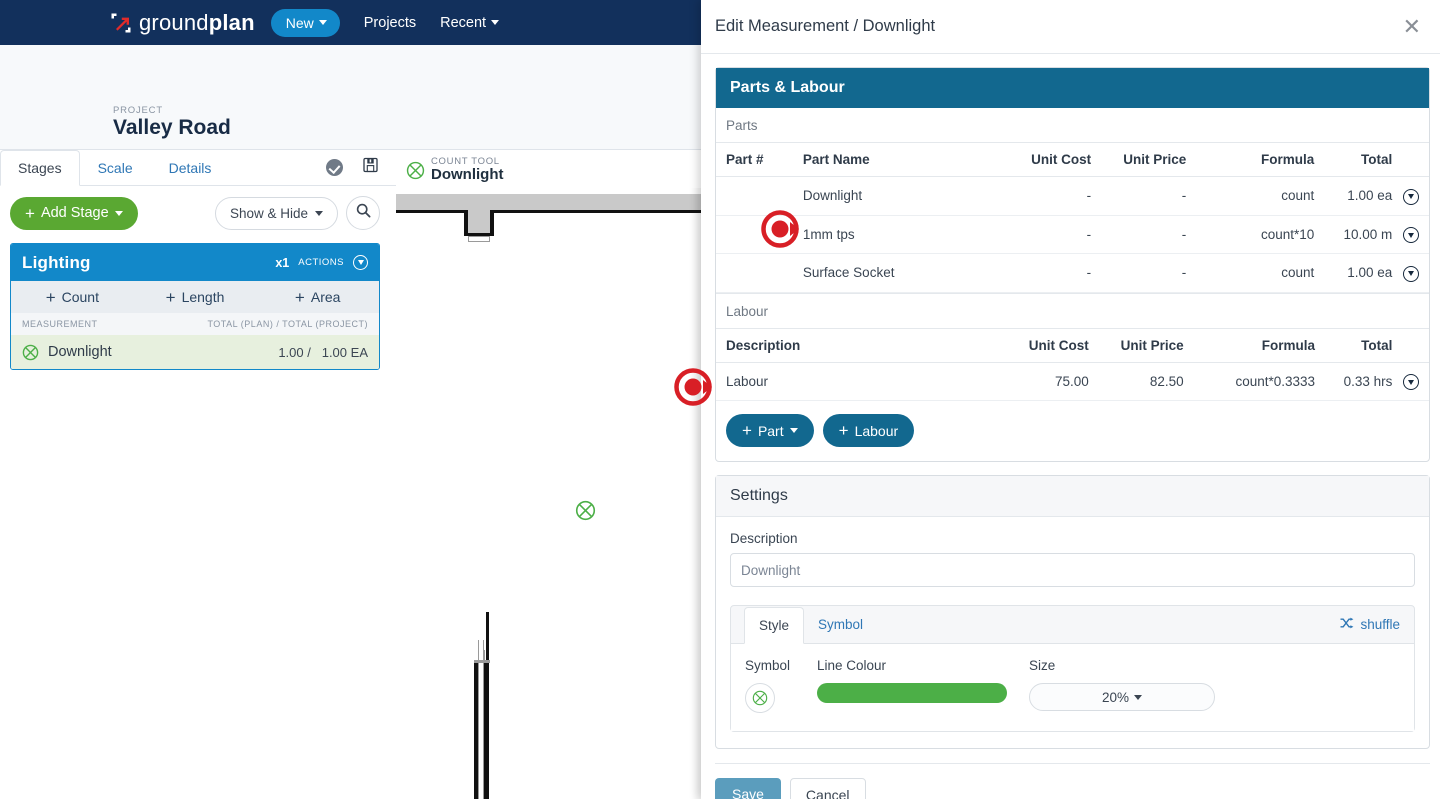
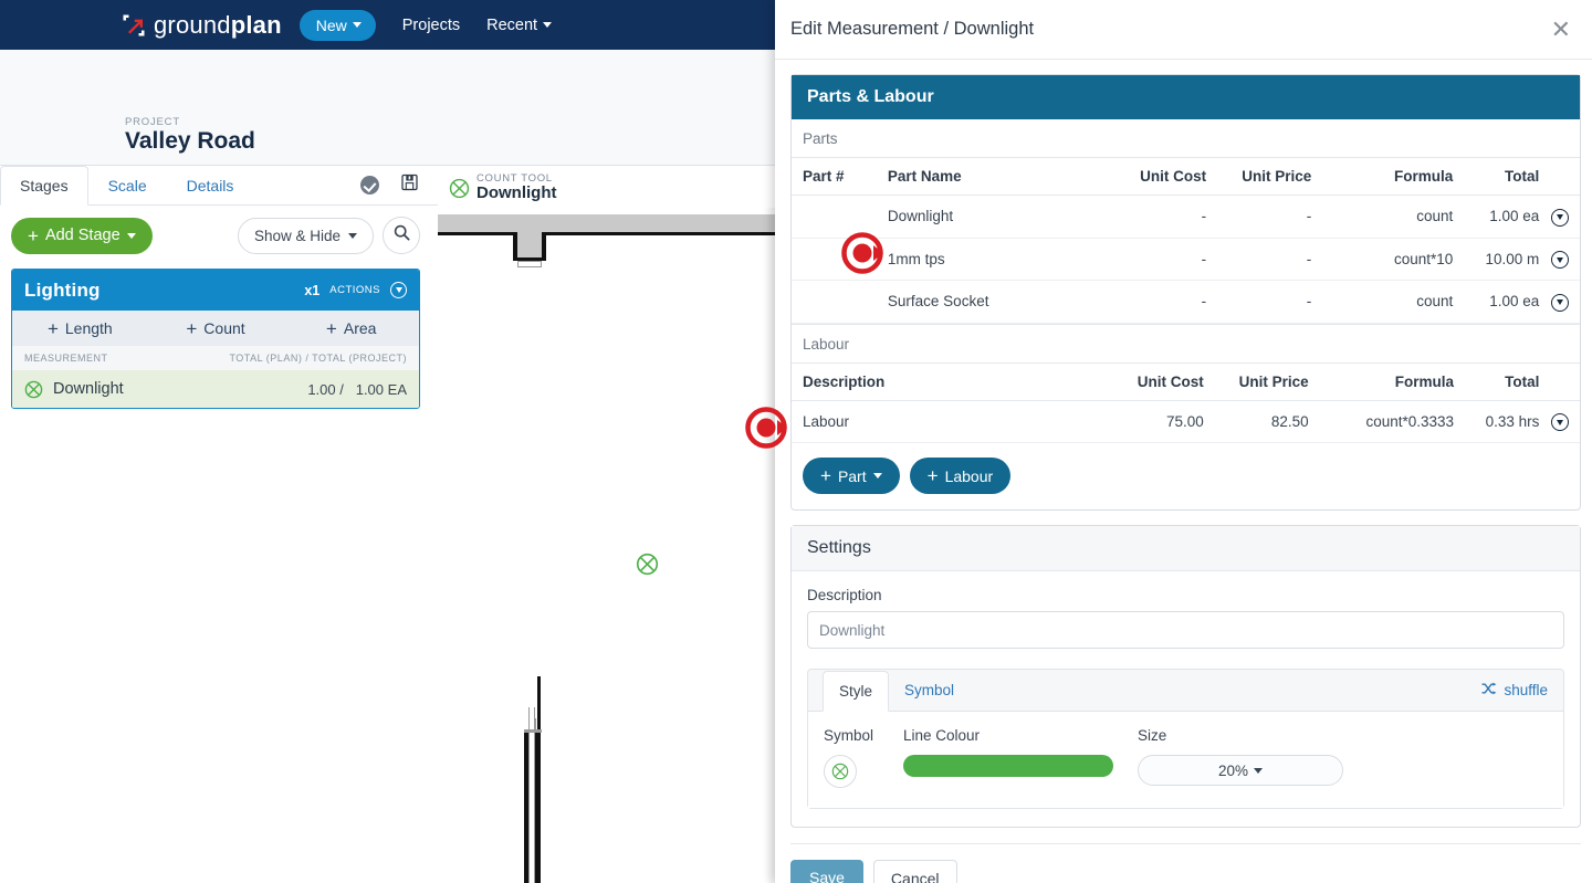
  groundplan
  New
  Projects
  Recent
  PROJECT
  Valley Road
  Stages
  Scale
  Details
  +
  Add Stage
  Show & Hide
  Lighting
  x1
  ACTIONS
  +
- Count
+ Length
  +
- Length
+ Count
  +
  Area
  MEASUREMENT
  TOTAL (PLAN) / TOTAL (PROJECT)
  Downlight
  1.00 / 1.00 EA
  COUNT TOOL
  Downlight
  Edit Measurement / Downlight
  ✕
  Parts & Labour
  Parts
  Part #	Part Name	Unit Cost	Unit Price	Formula	Total
  	Downlight	-	-	count	1.00 ea
  	1mm tps	-	-	count*10	10.00 m
  	Surface Socket	-	-	count	1.00 ea
  Labour
  Description	Unit Cost	Unit Price	Formula	Total
  Labour	75.00	82.50	count*0.3333	0.33 hrs
  +
  Part
  +
  Labour
  Settings
  Description
  Downlight
  Style
  Symbol
  shuffle
  Symbol
  Line Colour
  Size
  20%
  Save
  Cancel
